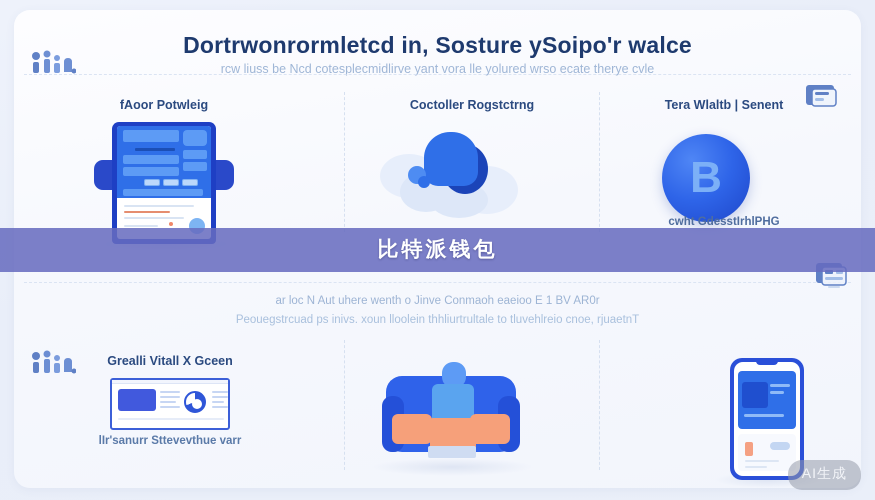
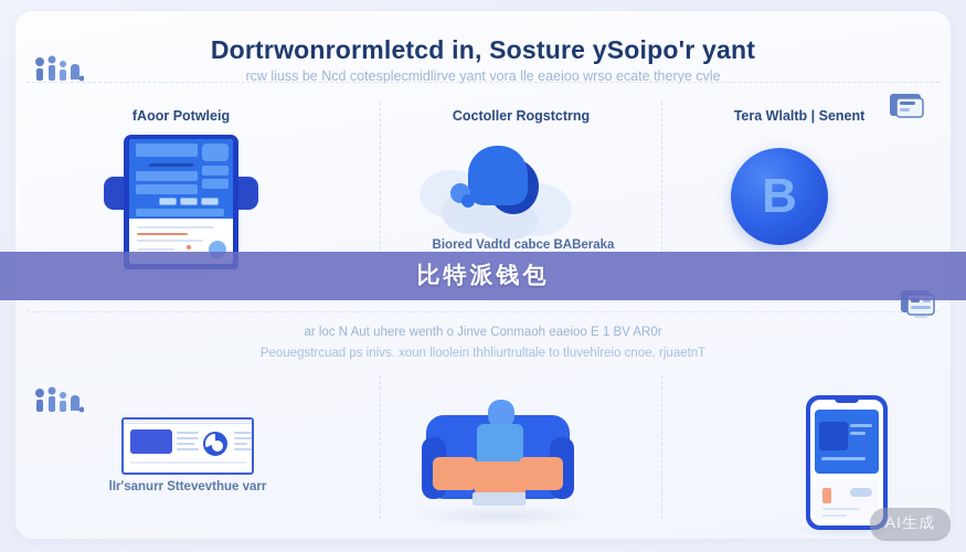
- Dortrwonrormletcd in, Sosture ySoipo'r walce
+ Dortrwonrormletcd in, Sosture ySoipo'r yant
- rcw liuss be Ncd cotesplecmidlirve yant vora lle yolured wrso ecate therye cvle
+ rcw liuss be Ncd cotesplecmidlirve yant vora lle eaeioo wrso ecate therye cvle
  fAoor Potwleig
  Coctoller Rogstctrng
+ Biored Vadtd cabce BABeraka
  Tera Wlaltb | Senent
  B
- cwht GdesstIrhlPHG
  ar loc N Aut uhere wenth o Jinve Conmaoh eaeioo E 1 BV AR0r
  Peouegstrcuad ps inivs. xoun lloolein thhliurtrultale to tluvehlreio cnoe, rjuaetnT
- Grealli Vitall X Gceen
  lIr'sanurr Sttevevthue varr
  比特派钱包
  AI生成
